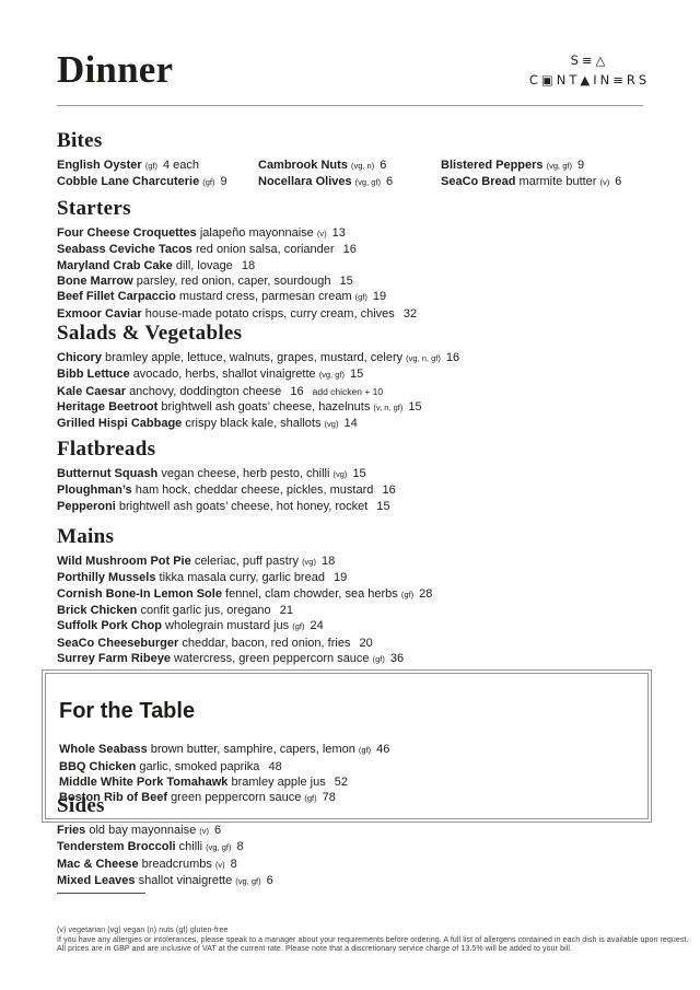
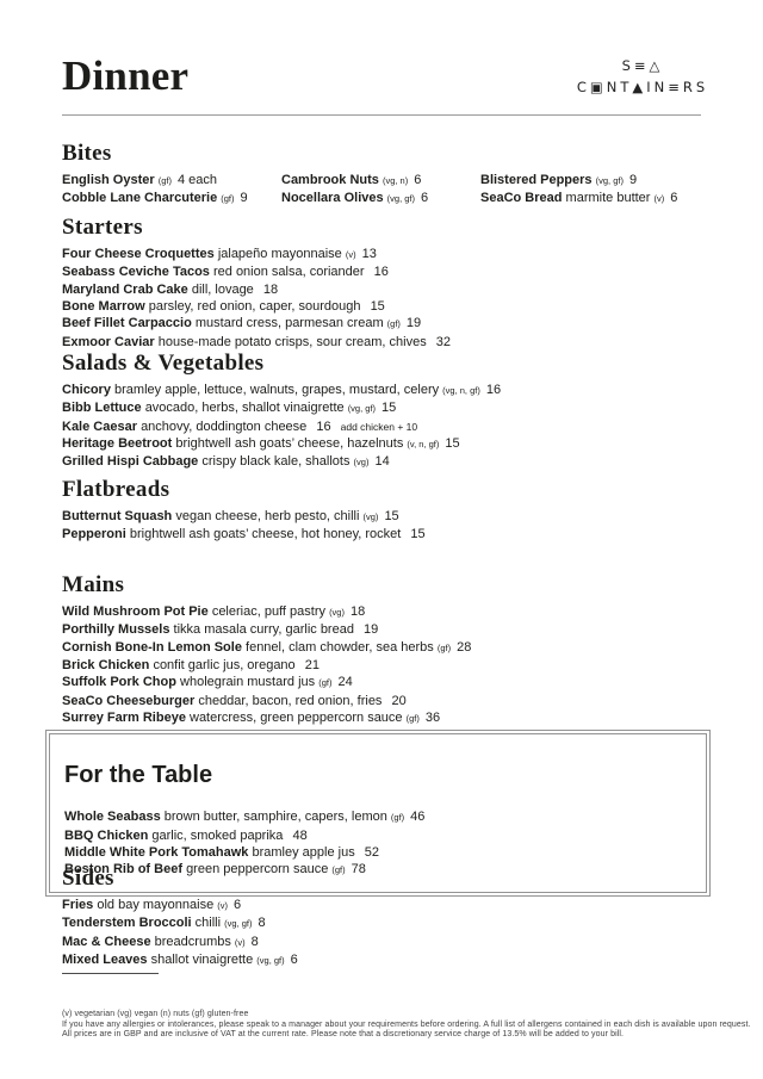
  Dinner
  S≡△
  C▣NT▲IN≡RS
  Bites
  English Oyster (gf) 4 each
  Cobble Lane Charcuterie (gf) 9
  Cambrook Nuts (vg, n) 6
  Nocellara Olives (vg, gf) 6
  Blistered Peppers (vg, gf) 9
  SeaCo Bread marmite butter (v) 6
  Starters
  Four Cheese Croquettes jalapeño mayonnaise (v) 13
  Seabass Ceviche Tacos red onion salsa, coriander 16
  Maryland Crab Cake dill, lovage 18
  Bone Marrow parsley, red onion, caper, sourdough 15
  Beef Fillet Carpaccio mustard cress, parmesan cream (gf) 19
- Exmoor Caviar house-made potato crisps, curry cream, chives 32
+ Exmoor Caviar house-made potato crisps, sour cream, chives 32
  Salads & Vegetables
  Chicory bramley apple, lettuce, walnuts, grapes, mustard, celery (vg, n, gf) 16
  Bibb Lettuce avocado, herbs, shallot vinaigrette (vg, gf) 15
  Kale Caesar anchovy, doddington cheese 16 add chicken + 10
  Heritage Beetroot brightwell ash goats’ cheese, hazelnuts (v, n, gf) 15
  Grilled Hispi Cabbage crispy black kale, shallots (vg) 14
  Flatbreads
  Butternut Squash vegan cheese, herb pesto, chilli (vg) 15
- Ploughman’s ham hock, cheddar cheese, pickles, mustard 16
  Pepperoni brightwell ash goats’ cheese, hot honey, rocket 15
  Mains
  Wild Mushroom Pot Pie celeriac, puff pastry (vg) 18
  Porthilly Mussels tikka masala curry, garlic bread 19
  Cornish Bone-In Lemon Sole fennel, clam chowder, sea herbs (gf) 28
  Brick Chicken confit garlic jus, oregano 21
  Suffolk Pork Chop wholegrain mustard jus (gf) 24
  SeaCo Cheeseburger cheddar, bacon, red onion, fries 20
  Surrey Farm Ribeye watercress, green peppercorn sauce (gf) 36
  For the Table
  Whole Seabass brown butter, samphire, capers, lemon (gf) 46
  BBQ Chicken garlic, smoked paprika 48
  Middle White Pork Tomahawk bramley apple jus 52
  Boston Rib of Beef green peppercorn sauce (gf) 78
  Sides
  Fries old bay mayonnaise (v) 6
  Tenderstem Broccoli chilli (vg, gf) 8
  Mac & Cheese breadcrumbs (v) 8
  Mixed Leaves shallot vinaigrette (vg, gf) 6
